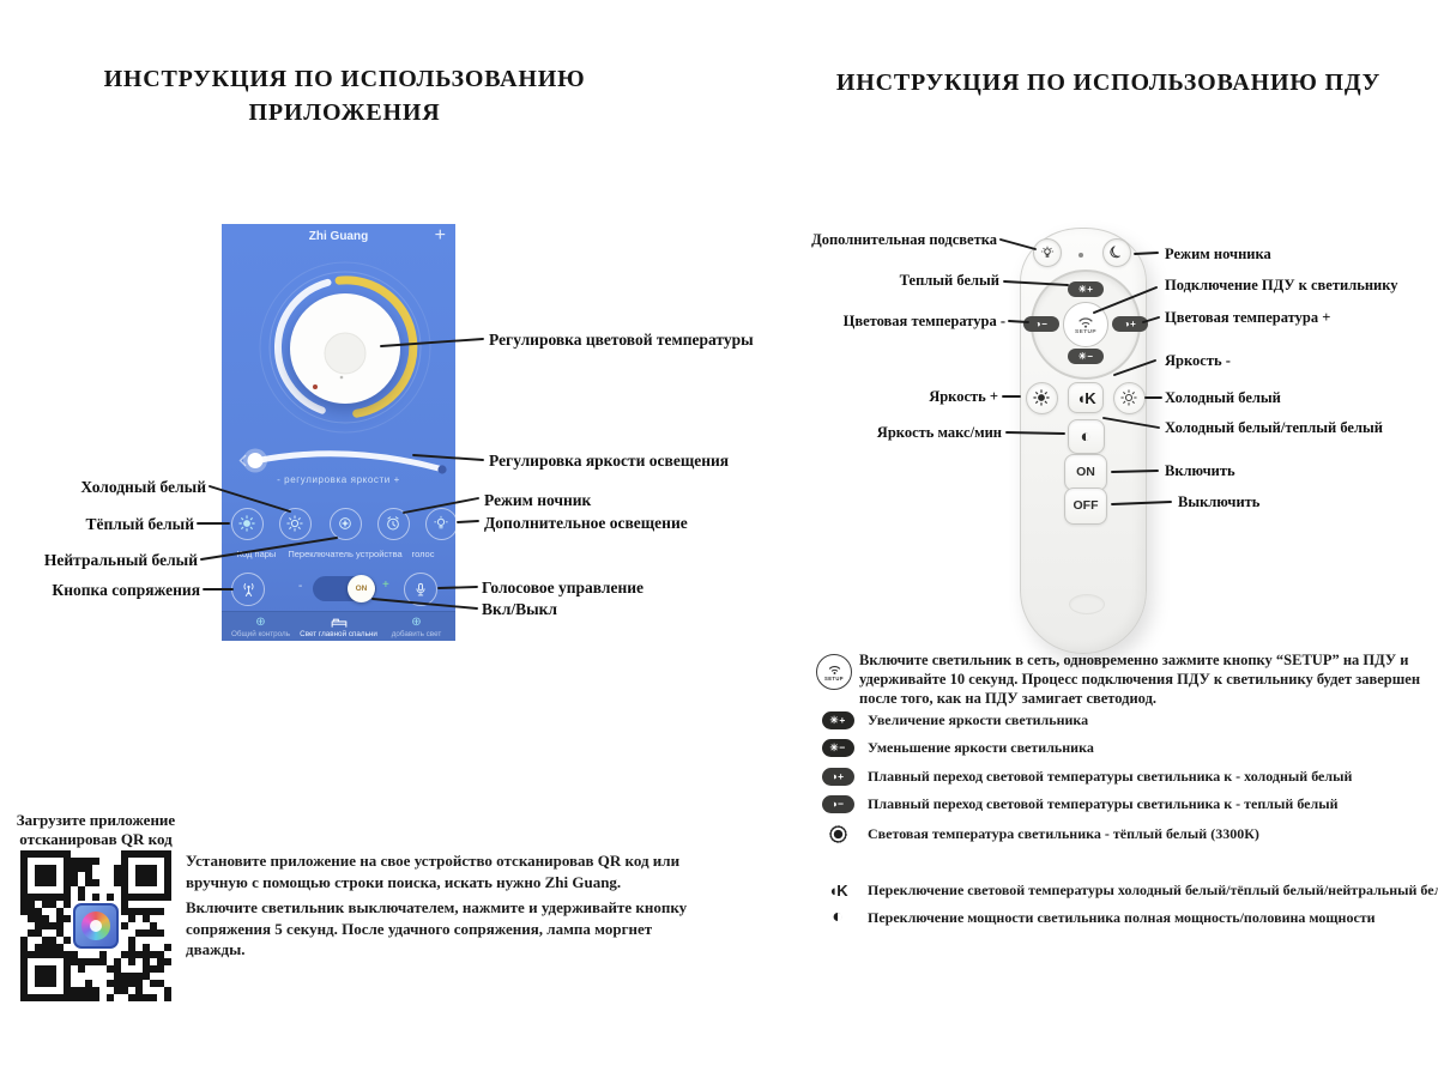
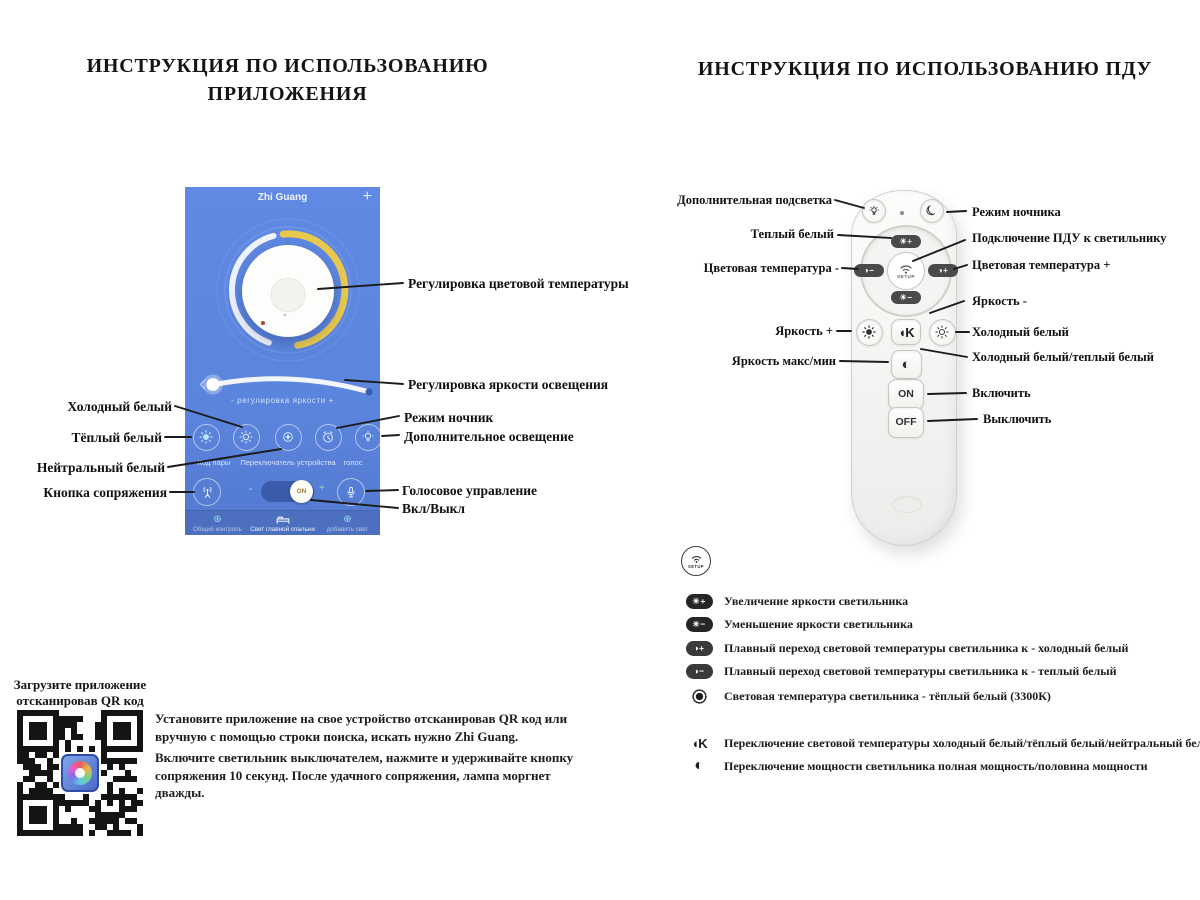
  ИНСТРУКЦИЯ ПО ИСПОЛЬЗОВАНИЮ
  ПРИЛОЖЕНИЯ
  ИНСТРУКЦИЯ ПО ИСПОЛЬЗОВАНИЮ ПДУ
  Zhi Guang
  +
  - регулировка яркости +
  од пары
  Переключатель устройства
  голос
  -
  +
  ⊕
  ⊕
  Холодный белый
  Тёплый белый
  Нейтральный белый
  Кнопка сопряжения
  Регулировка цветовой температуры
  Регулировка яркости освещения
  Режим ночник
  Дополнительное освещение
  Голосовое управление
  Вкл/Выкл
  ☀+
  ◑−
  ◑+
  ☀−
  ◖K
  ◐
  ON
  OFF
  Дополнительная подсветка
  Теплый белый
  Цветовая температура -
  Яркость +
  Яркость макс/мин
  Режим ночника
  Подключение ПДУ к светильнику
  Цветовая температура +
  Яркость -
  Холодный белый
  Холодный белый/теплый белый
  Включить
  Выключить
  Загрузите приложение
  отсканировав QR код
  Установите приложение на свое устройство отсканировав QR код или вручную с помощью строки поиска, искать нужно Zhi Guang.
- Включите светильник выключателем, нажмите и удерживайте кнопку сопряжения 5 секунд. После удачного сопряжения, лампа моргнет дважды.
+ Включите светильник выключателем, нажмите и удерживайте кнопку сопряжения 10 секунд. После удачного сопряжения, лампа моргнет дважды.
- Включите светильник в сеть, одновременно зажмите кнопку “SETUP” на ПДУ и удерживайте 10 секунд. Процесс подключения ПДУ к светильнику будет завершен после того, как на ПДУ замигает светодиод.
  ☀+
  Увеличение яркости светильника
  ☀−
  Уменьшение яркости светильника
  ◑+
  Плавный переход световой температуры светильника к - холодный белый
  ◑−
  Плавный переход световой температуры светильника к - теплый белый
  Световая температура светильника - тёплый белый (3300К)
  ◖K
  Переключение световой температуры холодный белый/тёплый белый/нейтральный бе
  ◐
  Переключение мощности светильника полная мощность/половина мощности
